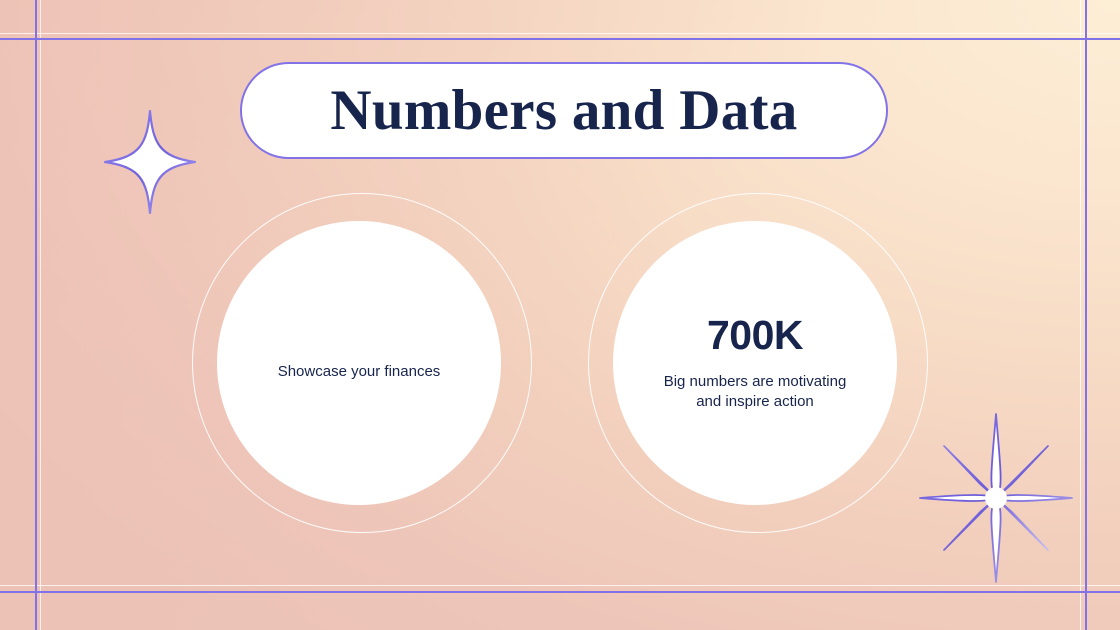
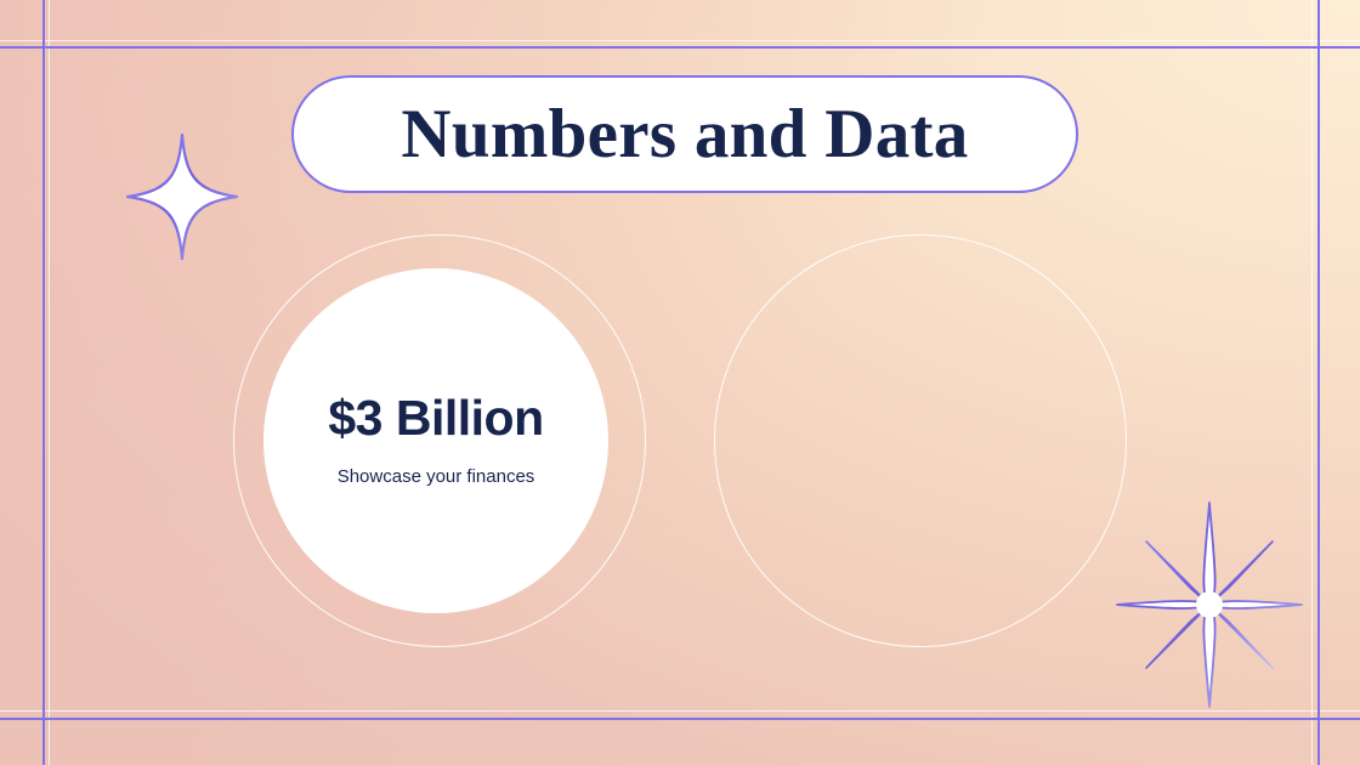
  Numbers and Data
+ $3 Billion
  Showcase your finances
- 700K
- Big numbers are motivating and inspire action
